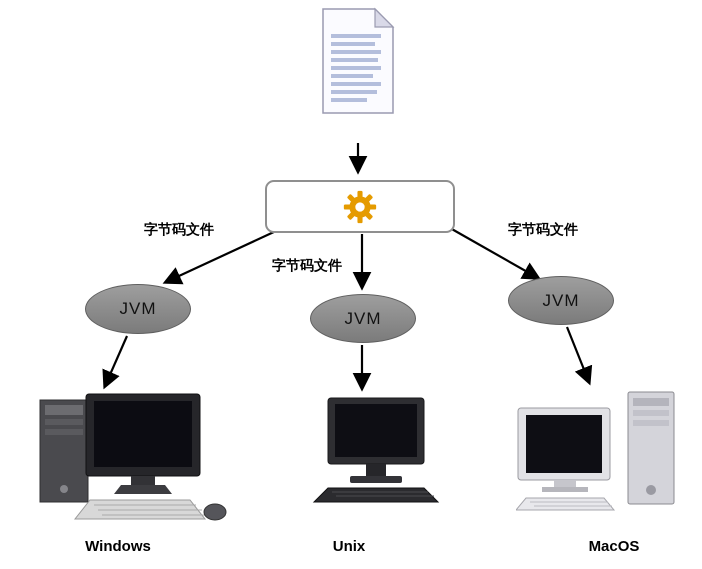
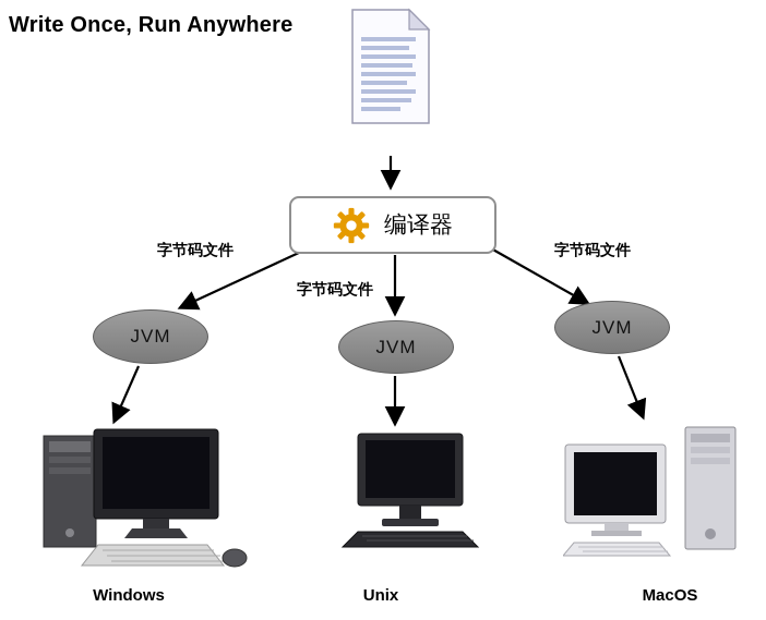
+ Write Once, Run Anywhere
+ 编译器
  字节码文件
  字节码文件
  字节码文件
  JVM
  JVM
  JVM
  Windows
  Unix
  MacOS
